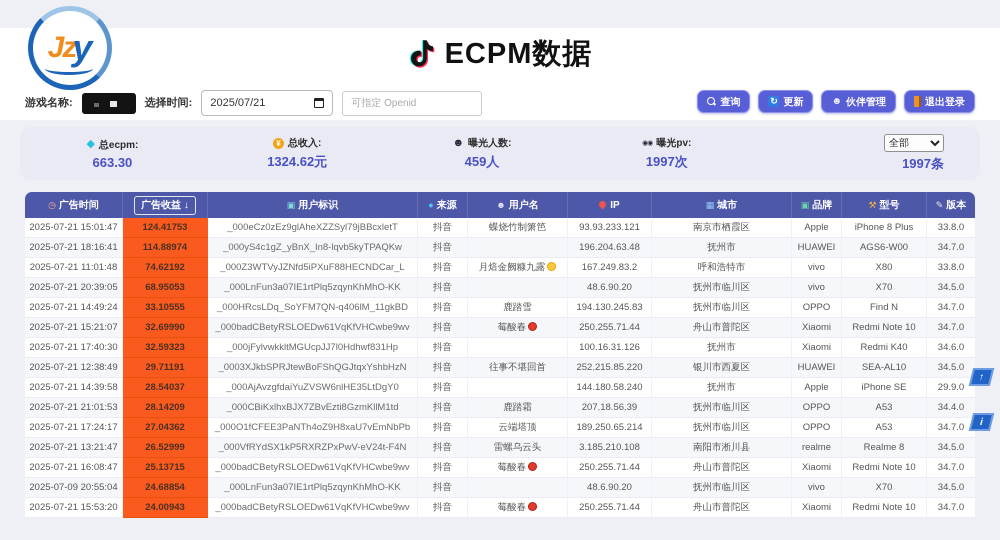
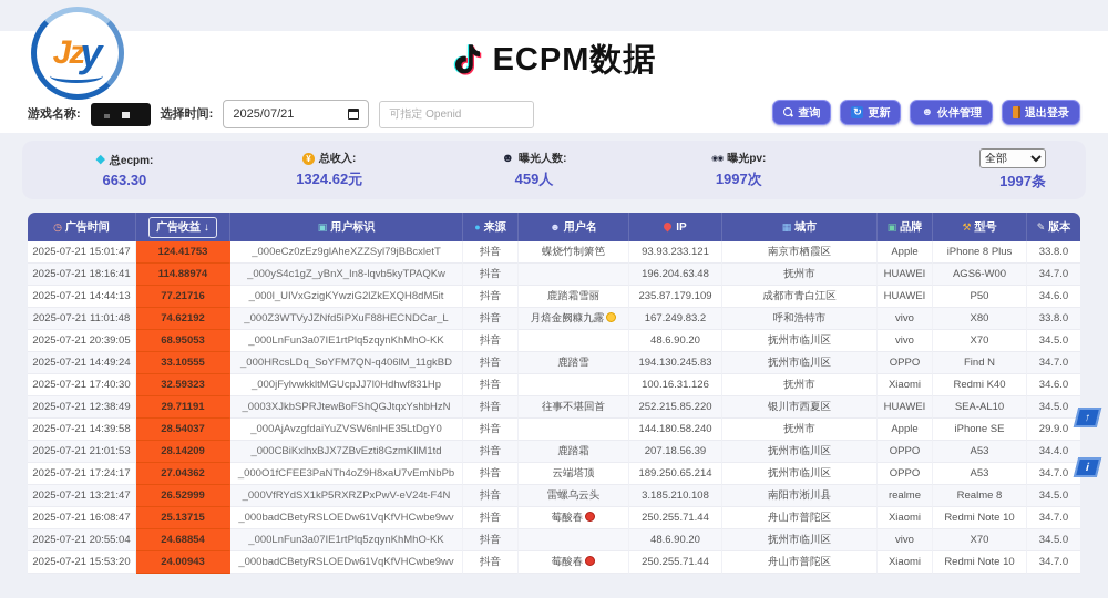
  ECPM数据
  游戏名称:
  选择时间:
  2025/07/21
  可指定 Openid
  查询
  ↻
  更新
  ☻
  伙伴管理
  退出登录
  Jz
  y
  ◆
  总ecpm:
  663.30
  ¥
  总收入:
  1324.62元
  ☻
  曝光人数:
  459人
  曝光pv:
  1997次
  全部
  1997条
  ◷ 广告时间	广告收益 ↓	▣ 用户标识	● 来源	☻ 用户名	IP	▦ 城市	▣ 品牌	⚒ 型号	✎ 版本
  2025-07-21 15:01:47	124.41753	_000eCz0zEz9glAheXZZSyl79jBBcxletT	抖音	蝶烧竹制箫笆	93.93.233.121	南京市栖霞区	Apple	iPhone 8 Plus	33.8.0
  2025-07-21 18:16:41	114.88974	_000yS4c1gZ_yBnX_In8-lqvb5kyTPAQKw	抖音		196.204.63.48	抚州市	HUAWEI	AGS6-W00	34.7.0
+ 2025-07-21 14:44:13	77.21716	_000l_UIVxGzigKYwziG2lZkEXQH8dM5it	抖音	鹿踏霜雪丽	235.87.179.109	成都市青白江区	HUAWEI	P50	34.6.0
  2025-07-21 11:01:48	74.62192	_000Z3WTVyJZNfd5iPXuF88HECNDCar_L	抖音	月焙金阙糠九露	167.249.83.2	呼和浩特市	vivo	X80	33.8.0
  2025-07-21 20:39:05	68.95053	_000LnFun3a07IE1rtPlq5zqynKhMhO-KK	抖音		48.6.90.20	抚州市临川区	vivo	X70	34.5.0
  2025-07-21 14:49:24	33.10555	_000HRcsLDq_SoYFM7QN-q406lM_11gkBD	抖音	鹿踏雪	194.130.245.83	抚州市临川区	OPPO	Find N	34.7.0
- 2025-07-21 15:21:07	32.69990	_000badCBetyRSLOEDw61VqKfVHCwbe9wv	抖音	莓酸春	250.255.71.44	舟山市普陀区	Xiaomi	Redmi Note 10	34.7.0
  2025-07-21 17:40:30	32.59323	_000jFylvwkkltMGUcpJJ7l0Hdhwf831Hp	抖音		100.16.31.126	抚州市	Xiaomi	Redmi K40	34.6.0
  2025-07-21 12:38:49	29.71191	_0003XJkbSPRJtewBoFShQGJtqxYshbHzN	抖音	往事不堪回首	252.215.85.220	银川市西夏区	HUAWEI	SEA-AL10	34.5.0
  2025-07-21 14:39:58	28.54037	_000AjAvzgfdaiYuZVSW6nlHE35LtDgY0	抖音		144.180.58.240	抚州市	Apple	iPhone SE	29.9.0
  2025-07-21 21:01:53	28.14209	_000CBiKxlhxBJX7ZBvEzti8GzmKllM1td	抖音	鹿踏霜	207.18.56.39	抚州市临川区	OPPO	A53	34.4.0
  2025-07-21 17:24:17	27.04362	_000O1fCFEE3PaNTh4oZ9H8xaU7vEmNbPb	抖音	云端塔顶	189.250.65.214	抚州市临川区	OPPO	A53	34.7.0
  2025-07-21 13:21:47	26.52999	_000VfRYdSX1kP5RXRZPxPwV-eV24t-F4N	抖音	雷螺乌云头	3.185.210.108	南阳市淅川县	realme	Realme 8	34.5.0
  2025-07-21 16:08:47	25.13715	_000badCBetyRSLOEDw61VqKfVHCwbe9wv	抖音	莓酸春	250.255.71.44	舟山市普陀区	Xiaomi	Redmi Note 10	34.7.0
- 2025-07-09 20:55:04	24.68854	_000LnFun3a07IE1rtPlq5zqynKhMhO-KK	抖音		48.6.90.20	抚州市临川区	vivo	X70	34.5.0
+ 2025-07-21 20:55:04	24.68854	_000LnFun3a07IE1rtPlq5zqynKhMhO-KK	抖音		48.6.90.20	抚州市临川区	vivo	X70	34.5.0
  2025-07-21 15:53:20	24.00943	_000badCBetyRSLOEDw61VqKfVHCwbe9wv	抖音	莓酸春	250.255.71.44	舟山市普陀区	Xiaomi	Redmi Note 10	34.7.0
